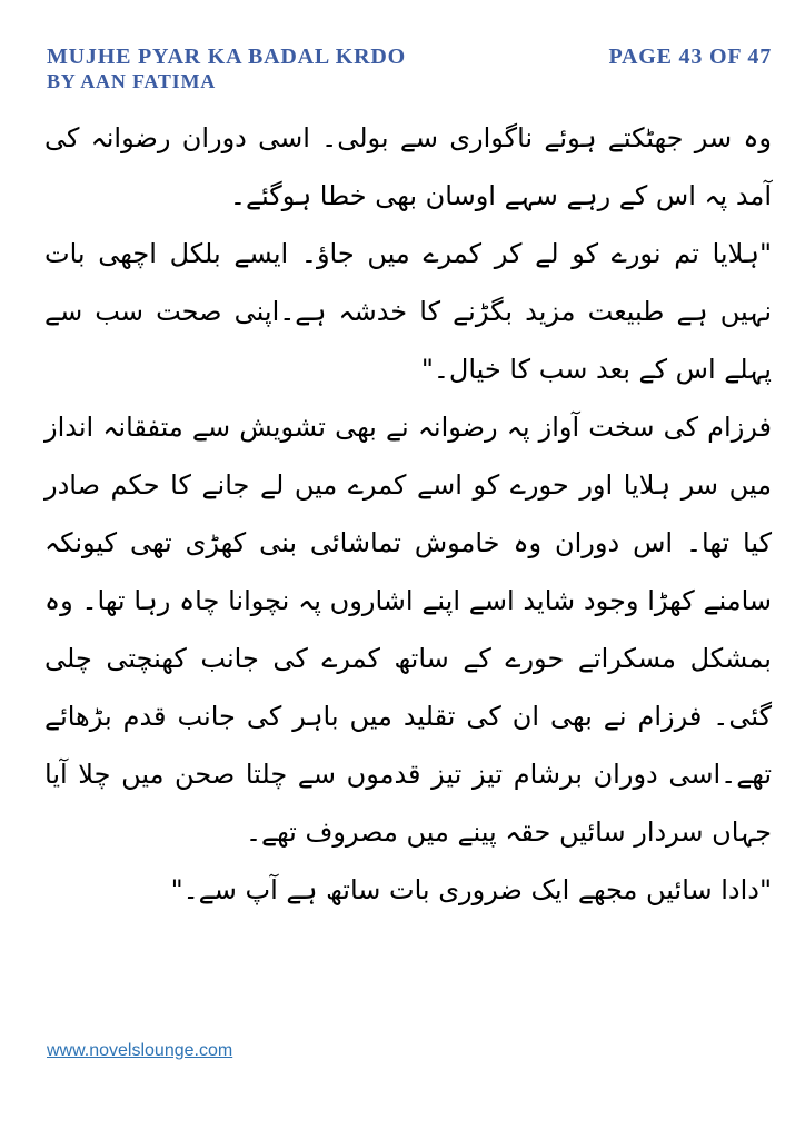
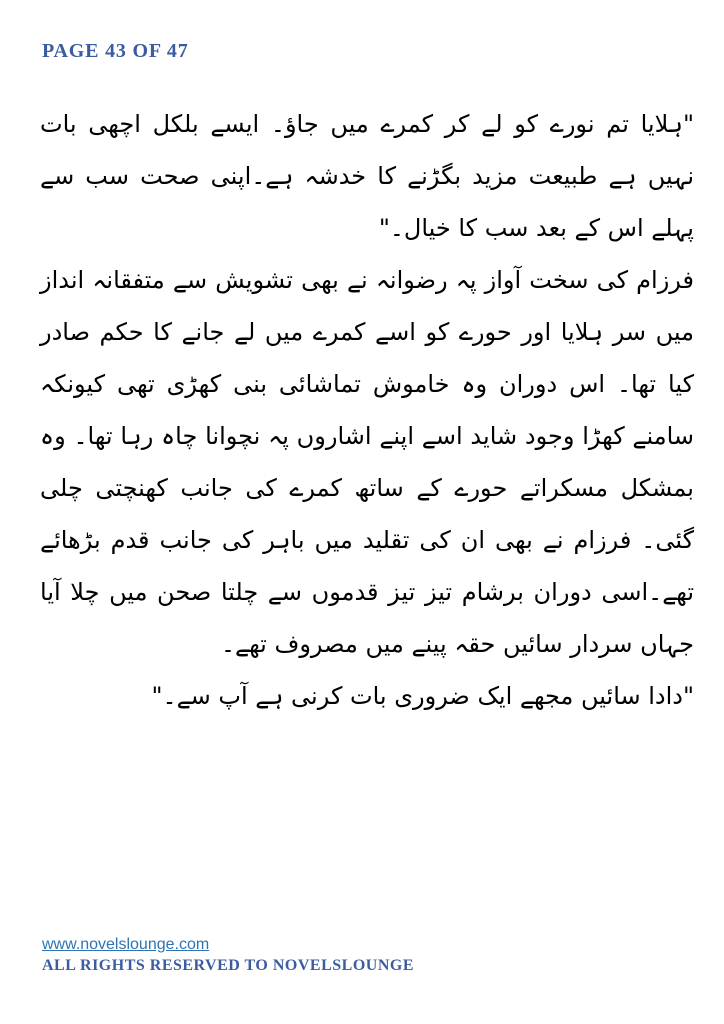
- MUJHE PYAR KA BADAL KRDO
  PAGE 43 OF 47
- BY AAN FATIMA
- وہ سر جھٹکتے ہوئے ناگواری سے بولی۔ اسی دوران رضوانہ کی آمد پہ اس کے رہے سہے اوسان بھی خطا ہوگئے۔
  "ہلایا تم نورے کو لے کر کمرے میں جاؤ۔ ایسے بلکل اچھی بات نہیں ہے طبیعت مزید بگڑنے کا خدشہ ہے۔اپنی صحت سب سے پہلے اس کے بعد سب کا خیال۔"
  فرزام کی سخت آواز پہ رضوانہ نے بھی تشویش سے متفقانہ انداز میں سر ہلایا اور حورے کو اسے کمرے میں لے جانے کا حکم صادر کیا تھا۔ اس دوران وہ خاموش تماشائی بنی کھڑی تھی کیونکہ سامنے کھڑا وجود شاید اسے اپنے اشاروں پہ نچوانا چاہ رہا تھا۔ وہ بمشکل مسکراتے حورے کے ساتھ کمرے کی جانب کھنچتی چلی گئی۔ فرزام نے بھی ان کی تقلید میں باہر کی جانب قدم بڑھائے تھے۔اسی دوران برشام تیز تیز قدموں سے چلتا صحن میں چلا آیا جہاں سردار سائیں حقہ پینے میں مصروف تھے۔
- "دادا سائیں مجھے ایک ضروری بات ساتھ ہے آپ سے۔"
+ "دادا سائیں مجھے ایک ضروری بات کرنی ہے آپ سے۔"
  www.novelslounge.com
+ ALL RIGHTS RESERVED TO NOVELSLOUNGE
